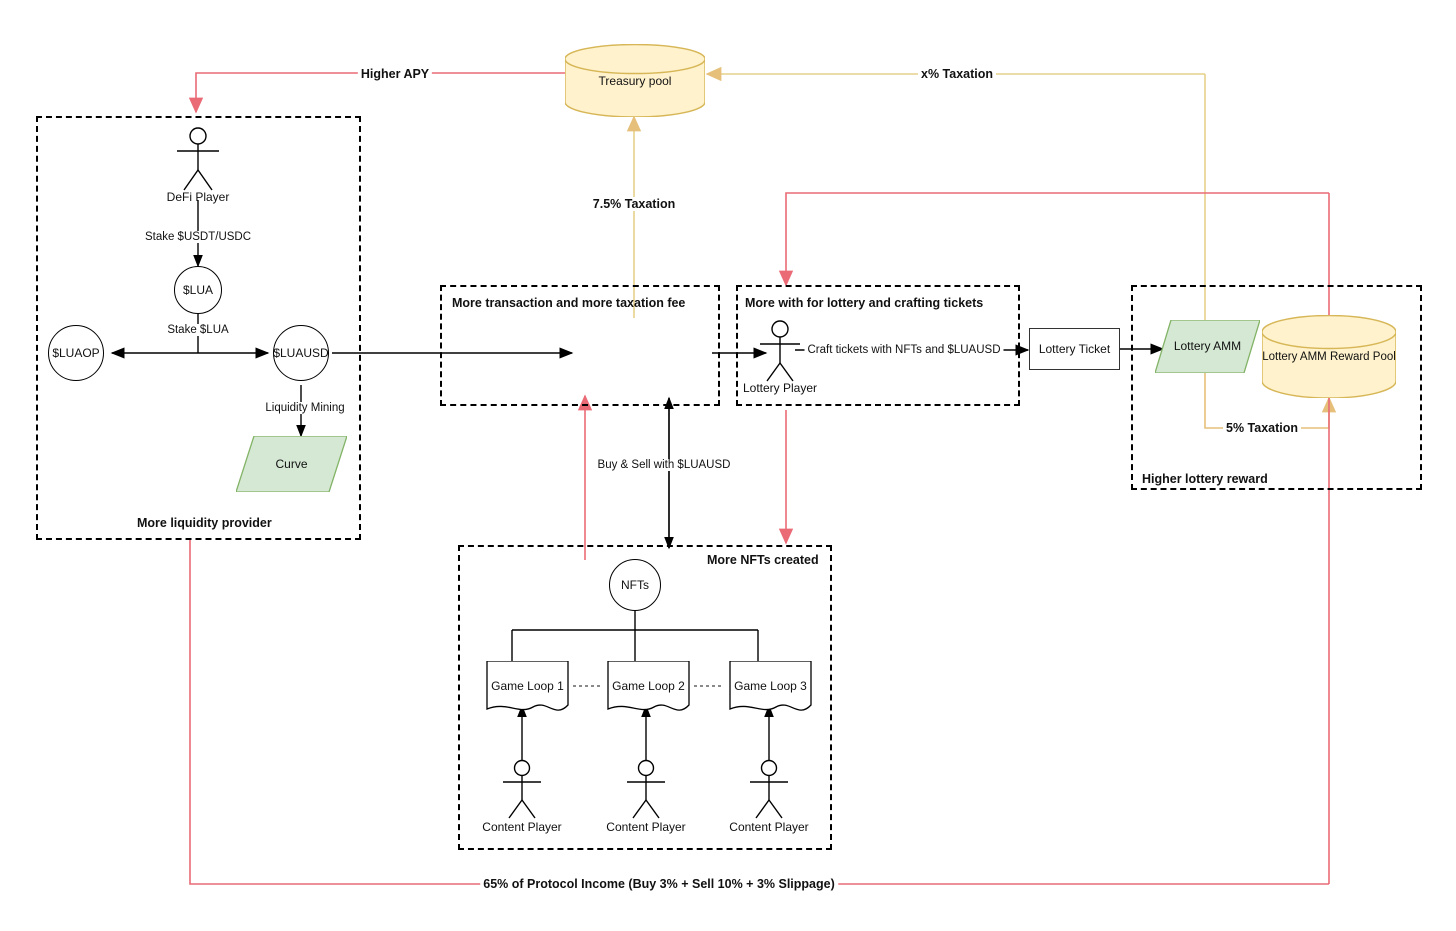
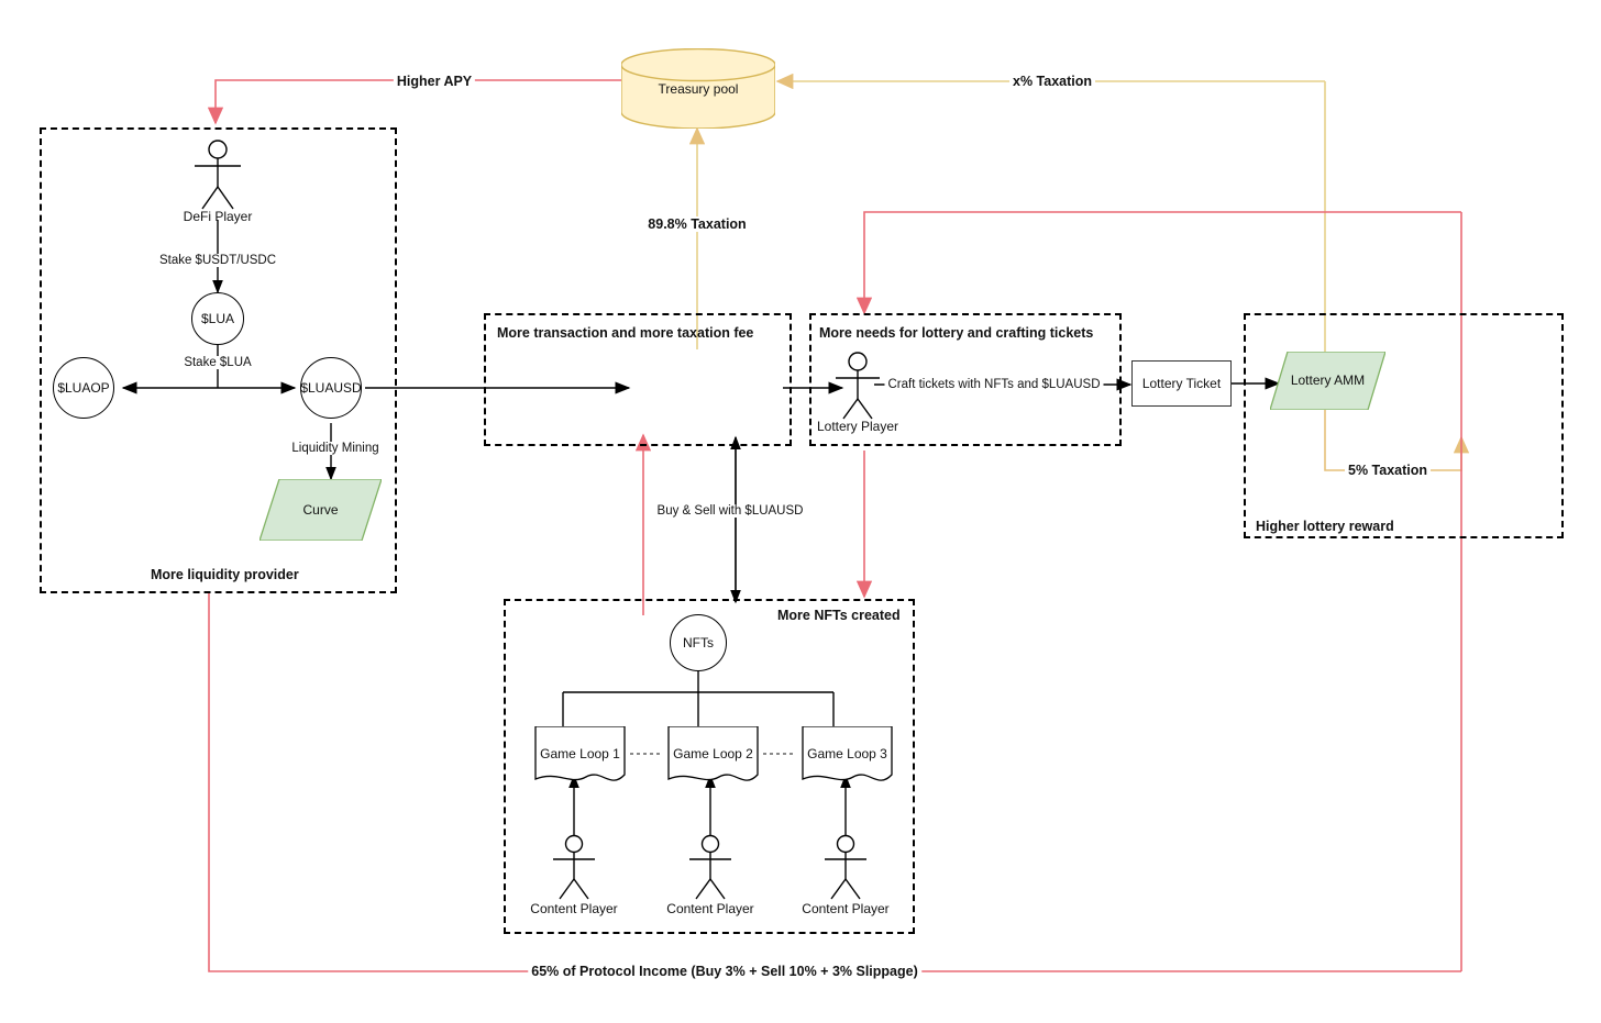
  More liquidity provider
  More transaction and more taxation fee
- More with for lottery and crafting tickets
+ More needs for lottery and crafting tickets
  Higher lottery reward
  More NFTs created
  Treasury pool
  DeFi Player
  $LUA
  $LUAOP
  $LUAUSD
  Curve
  Lottery Player
  Lottery Ticket
  Lottery AMM
- Lottery AMM Reward Pool
  NFTs
  Game Loop 1
  Game Loop 2
  Game Loop 3
  Content Player
  Content Player
  Content Player
  Higher APY
  x% Taxation
- 7.5% Taxation
+ 89.8% Taxation
  5% Taxation
  Stake $USDT/USDC
  Stake $LUA
  Liquidity Mining
  Buy & Sell with $LUAUSD
  Craft tickets with NFTs and $LUAUSD
  65% of Protocol Income (Buy 3% + Sell 10% + 3% Slippage)
